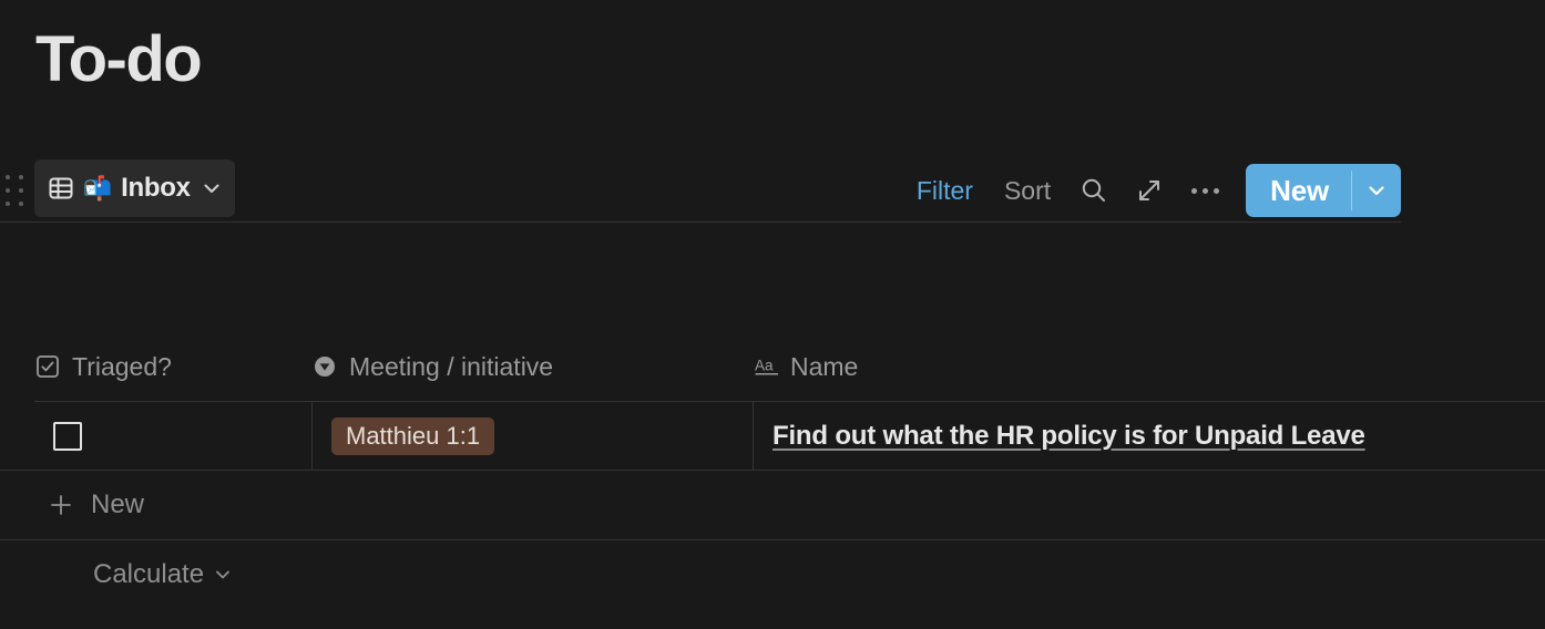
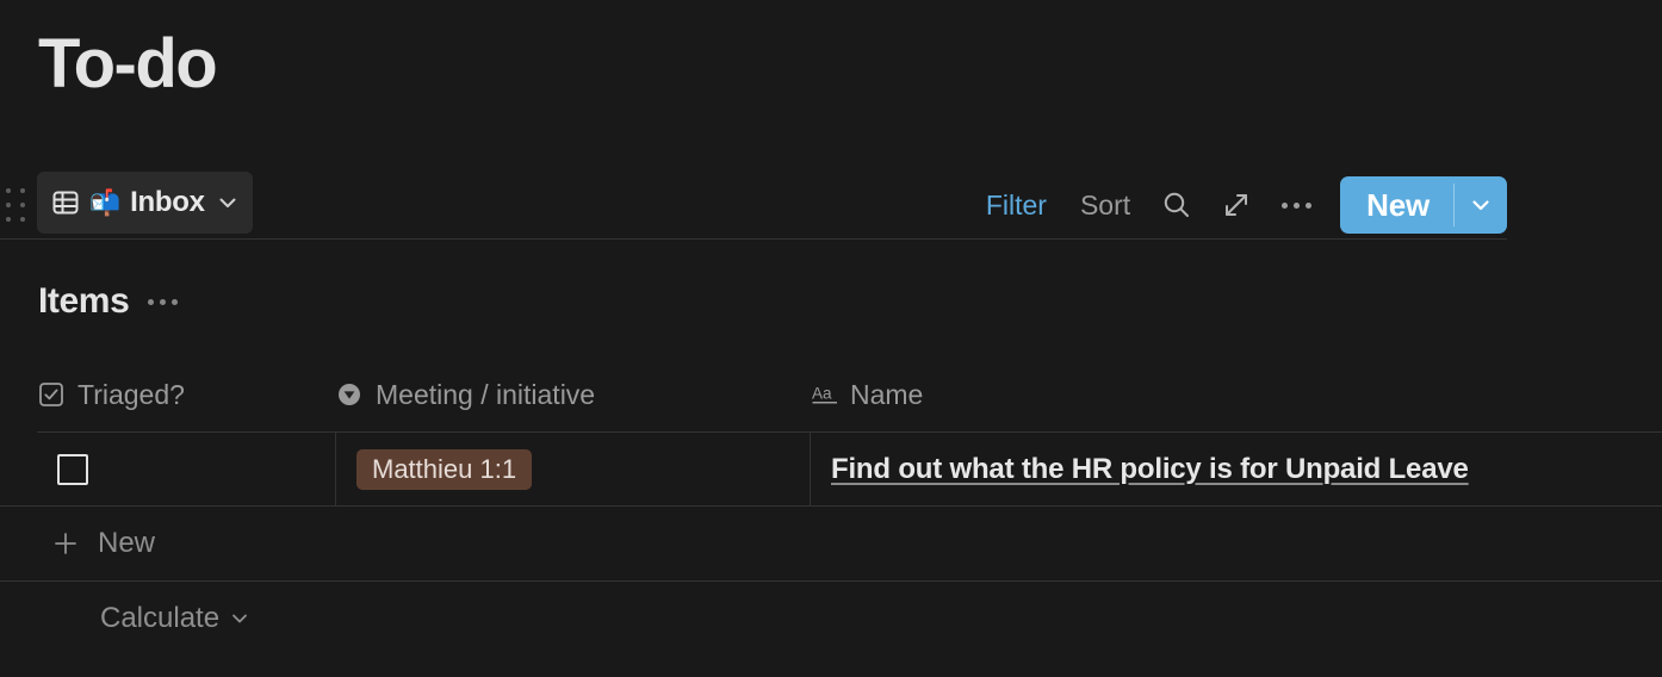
  To-do
  📬
  Inbox
  Filter
  Sort
  New
+ Items
  Triaged?
  Meeting / initiative
  Aa
  Name
  Matthieu 1:1
  Find out what the HR policy is for Unpaid Leave
  New
  Calculate
